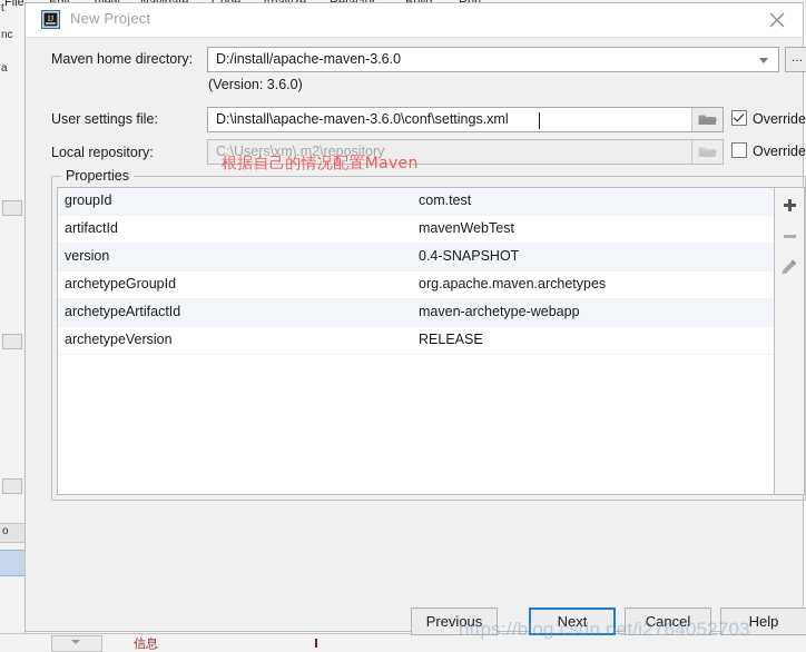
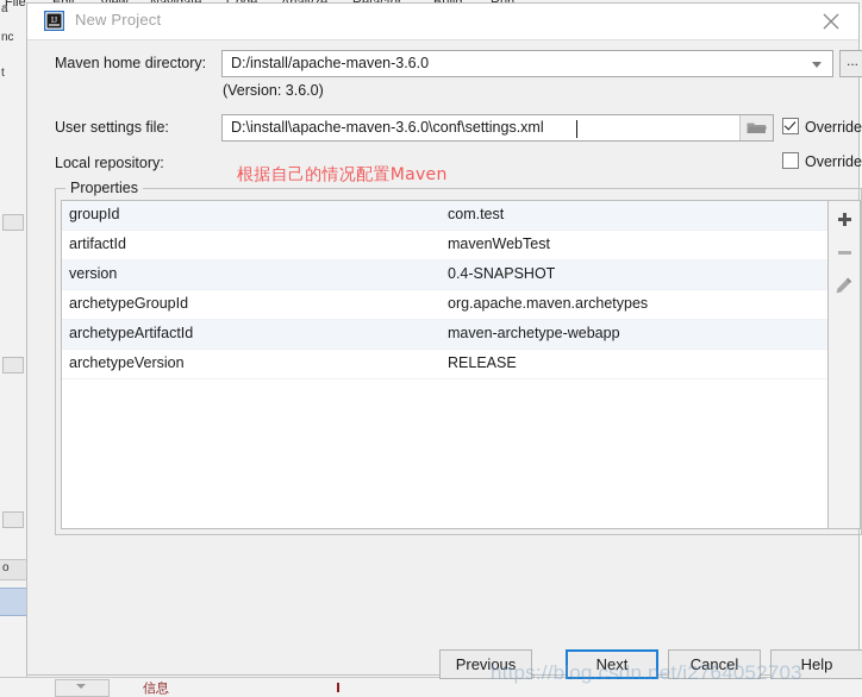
  File
- t
+ a
  nc
- a
+ t
  o
  信息
  IJ
  New Project
  Maven home directory:
  D:/install/apache-maven-3.6.0
  ...
  (Version: 3.6.0)
  User settings file:
  D:\install\apache-maven-3.6.0\conf\settings.xml
  Override
  Local repository:
- C:\Users\xm\.m2\repository
  Override
  Properties
  groupId
  com.test
  artifactId
  mavenWebTest
  version
  0.4-SNAPSHOT
  archetypeGroupId
  org.apache.maven.archetypes
  archetypeArtifactId
  maven-archetype-webapp
  archetypeVersion
  RELEASE
  Previous
  Next
  Cancel
  Help
  根据自己的情况配置Maven
  https://blog.csdn.net/i2764052703
